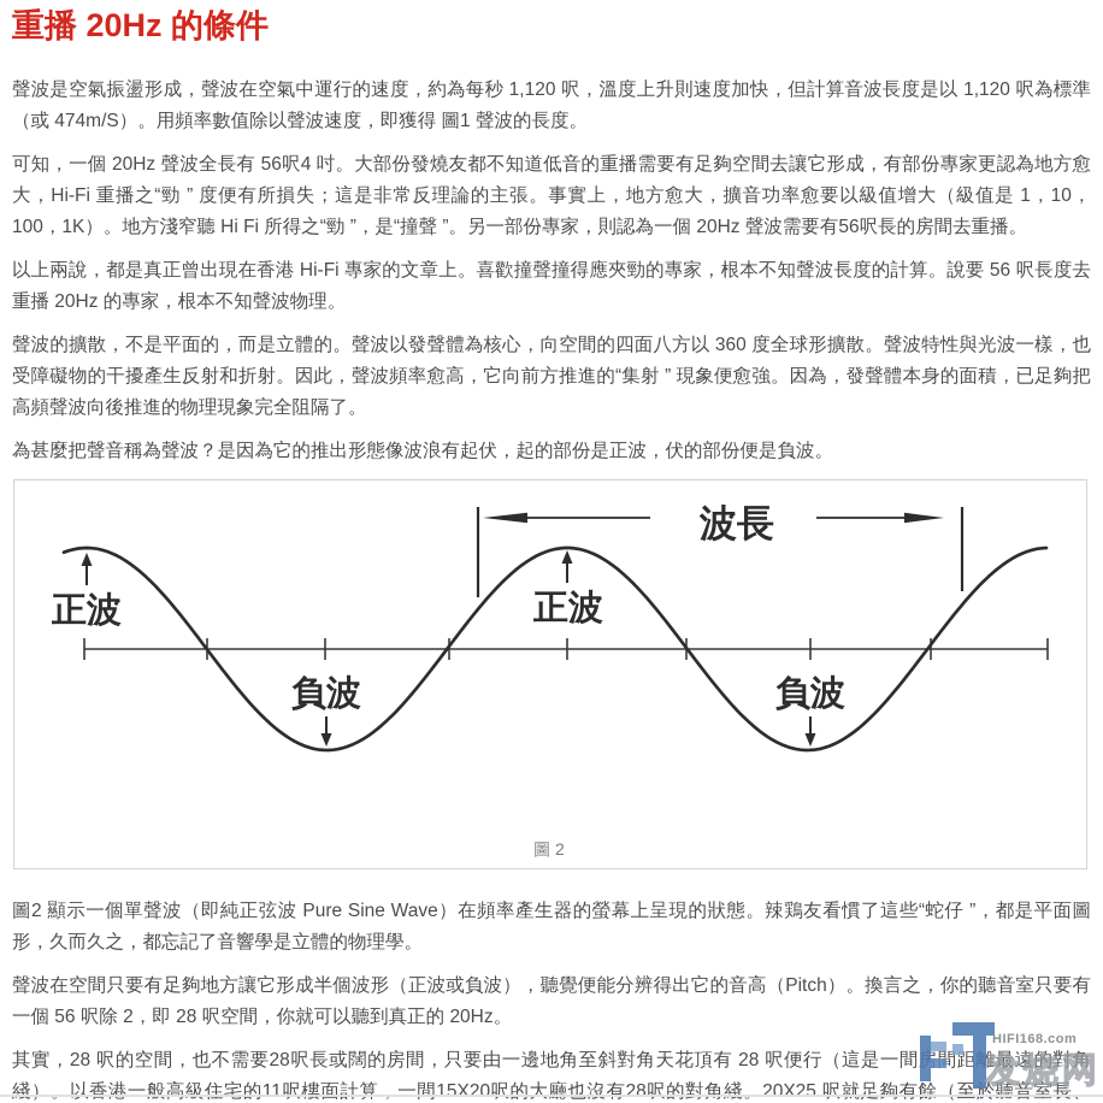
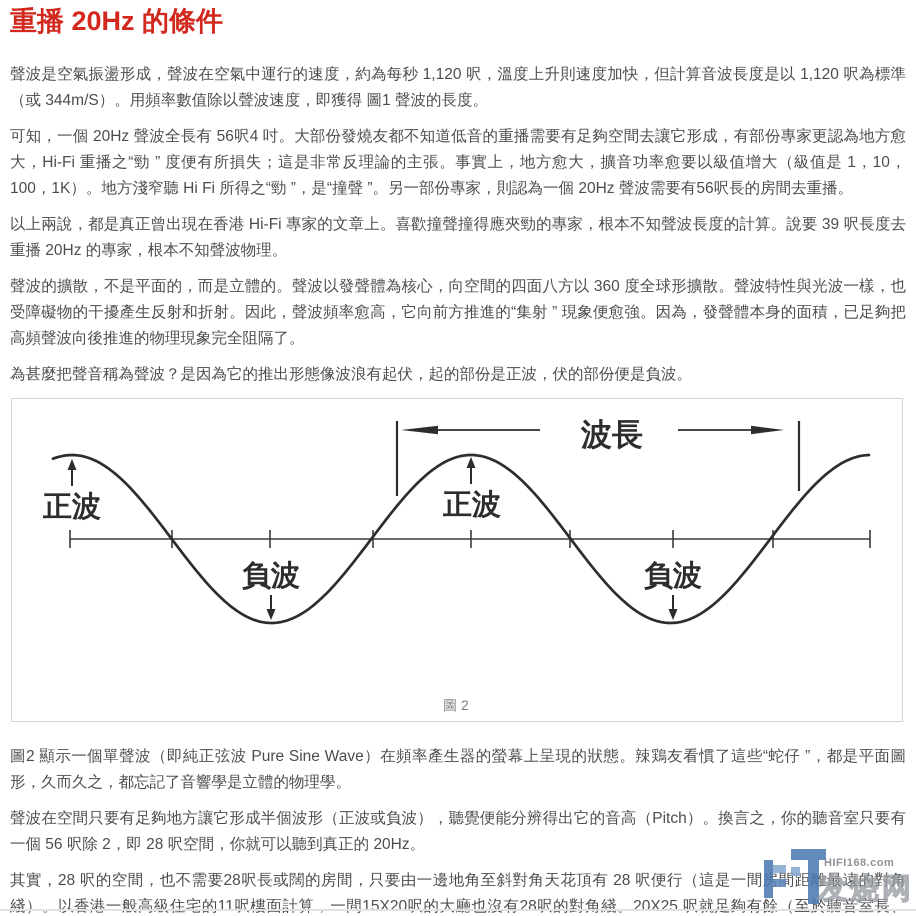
  重播 20Hz 的條件
- 聲波是空氣振盪形成，聲波在空氣中運行的速度，約為每秒 1,120 呎，溫度上升則速度加快，但計算音波長度是以 1,120 呎為標準（或 474m/S）。用頻率數值除以聲波速度，即獲得 圖1 聲波的長度。
+ 聲波是空氣振盪形成，聲波在空氣中運行的速度，約為每秒 1,120 呎，溫度上升則速度加快，但計算音波長度是以 1,120 呎為標準（或 344m/S）。用頻率數值除以聲波速度，即獲得 圖1 聲波的長度。
  可知，一個 20Hz 聲波全長有 56呎4 吋。大部份發燒友都不知道低音的重播需要有足夠空間去讓它形成，有部份專家更認為地方愈大，Hi-Fi 重播之“勁 ” 度便有所損失；這是非常反理論的主張。事實上，地方愈大，擴音功率愈要以級值增大（級值是 1，10，100，1K）。地方淺窄聽 Hi Fi 所得之“勁 ”，是“撞聲 ”。另一部份專家，則認為一個 20Hz 聲波需要有56呎長的房間去重播。
- 以上兩說，都是真正曾出現在香港 Hi-Fi 專家的文章上。喜歡撞聲撞得應夾勁的專家，根本不知聲波長度的計算。說要 56 呎長度去重播 20Hz 的專家，根本不知聲波物理。
+ 以上兩說，都是真正曾出現在香港 Hi-Fi 專家的文章上。喜歡撞聲撞得應夾勁的專家，根本不知聲波長度的計算。說要 39 呎長度去重播 20Hz 的專家，根本不知聲波物理。
  聲波的擴散，不是平面的，而是立體的。聲波以發聲體為核心，向空間的四面八方以 360 度全球形擴散。聲波特性與光波一樣，也受障礙物的干擾產生反射和折射。因此，聲波頻率愈高，它向前方推進的“集射 ” 現象便愈強。因為，發聲體本身的面積，已足夠把高頻聲波向後推進的物理現象完全阻隔了。
  為甚麼把聲音稱為聲波？是因為它的推出形態像波浪有起伏，起的部份是正波，伏的部份便是負波。
  波長
  正波
  正波
  負波
  負波
  圖 2
  圖2 顯示一個單聲波（即純正弦波 Pure Sine Wave）在頻率產生器的螢幕上呈現的狀態。辣鶏友看慣了這些“蛇仔 ”，都是平面圖形，久而久之，都忘記了音響學是立體的物理學。
  聲波在空間只要有足夠地方讓它形成半個波形（正波或負波），聽覺便能分辨得出它的音高（Pitch）。換言之，你的聽音室只要有一個 56 呎除 2，即 28 呎空間，你就可以聽到真正的 20Hz。
  其實，28 呎的空間，也不需要28呎長或闊的房間，只要由一邊地角至斜對角天花頂有 28 呎便行（這是一間房間距離最遠的對角綫）。以香港一般高級住宅的11呎樓面計算，一間15X20呎的大廳也沒有28呎的對角綫。20X25 呎就足夠有餘（至於聽音室長、
  HIFI168.com
  发烧网
